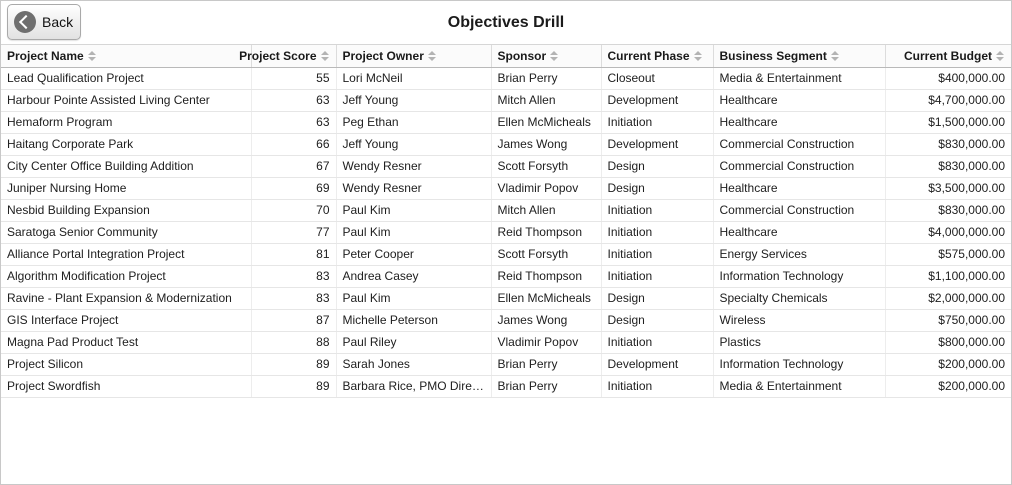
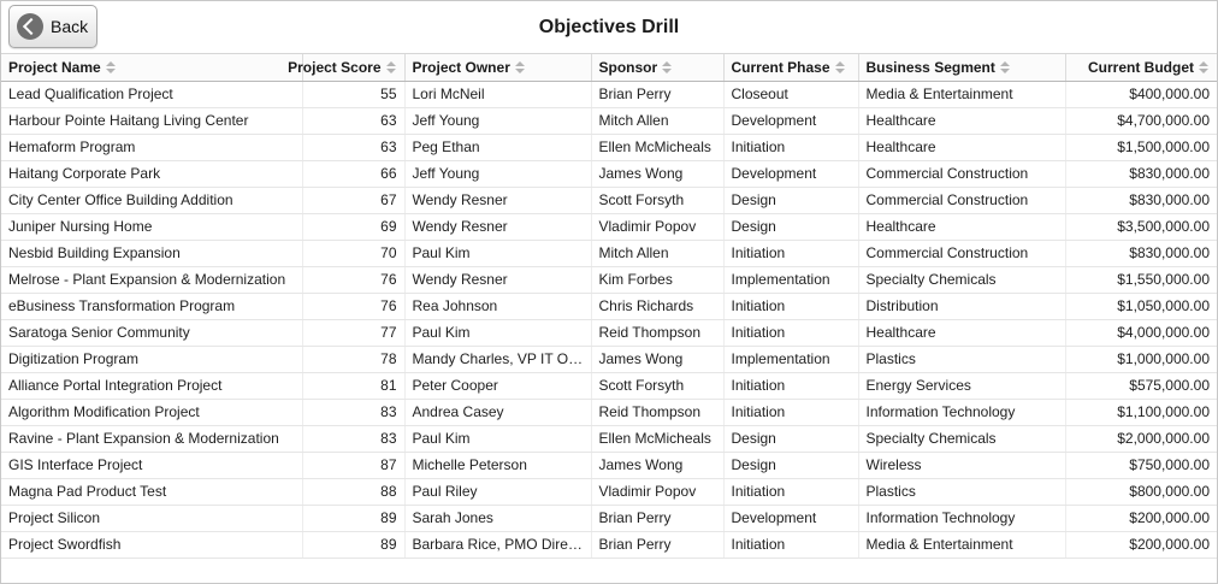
  Back
  Objectives Drill
  Project Name	Project Score	Project Owner	Sponsor	Current Phase	Business Segment	Current Budget
  Lead Qualification Project	55	Lori McNeil	Brian Perry	Closeout	Media & Entertainment	$400,000.00
- Harbour Pointe Assisted Living Center	63	Jeff Young	Mitch Allen	Development	Healthcare	$4,700,000.00
+ Harbour Pointe Haitang Living Center	63	Jeff Young	Mitch Allen	Development	Healthcare	$4,700,000.00
  Hemaform Program	63	Peg Ethan	Ellen McMicheals	Initiation	Healthcare	$1,500,000.00
  Haitang Corporate Park	66	Jeff Young	James Wong	Development	Commercial Construction	$830,000.00
  City Center Office Building Addition	67	Wendy Resner	Scott Forsyth	Design	Commercial Construction	$830,000.00
  Juniper Nursing Home	69	Wendy Resner	Vladimir Popov	Design	Healthcare	$3,500,000.00
  Nesbid Building Expansion	70	Paul Kim	Mitch Allen	Initiation	Commercial Construction	$830,000.00
+ Melrose - Plant Expansion & Modernization	76	Wendy Resner	Kim Forbes	Implementation	Specialty Chemicals	$1,550,000.00
+ eBusiness Transformation Program	76	Rea Johnson	Chris Richards	Initiation	Distribution	$1,050,000.00
  Saratoga Senior Community	77	Paul Kim	Reid Thompson	Initiation	Healthcare	$4,000,000.00
+ Digitization Program	78	Mandy Charles, VP IT Ops	James Wong	Implementation	Plastics	$1,000,000.00
  Alliance Portal Integration Project	81	Peter Cooper	Scott Forsyth	Initiation	Energy Services	$575,000.00
  Algorithm Modification Project	83	Andrea Casey	Reid Thompson	Initiation	Information Technology	$1,100,000.00
  Ravine - Plant Expansion & Modernization	83	Paul Kim	Ellen McMicheals	Design	Specialty Chemicals	$2,000,000.00
  GIS Interface Project	87	Michelle Peterson	James Wong	Design	Wireless	$750,000.00
  Magna Pad Product Test	88	Paul Riley	Vladimir Popov	Initiation	Plastics	$800,000.00
  Project Silicon	89	Sarah Jones	Brian Perry	Development	Information Technology	$200,000.00
  Project Swordfish	89	Barbara Rice, PMO Director	Brian Perry	Initiation	Media & Entertainment	$200,000.00
